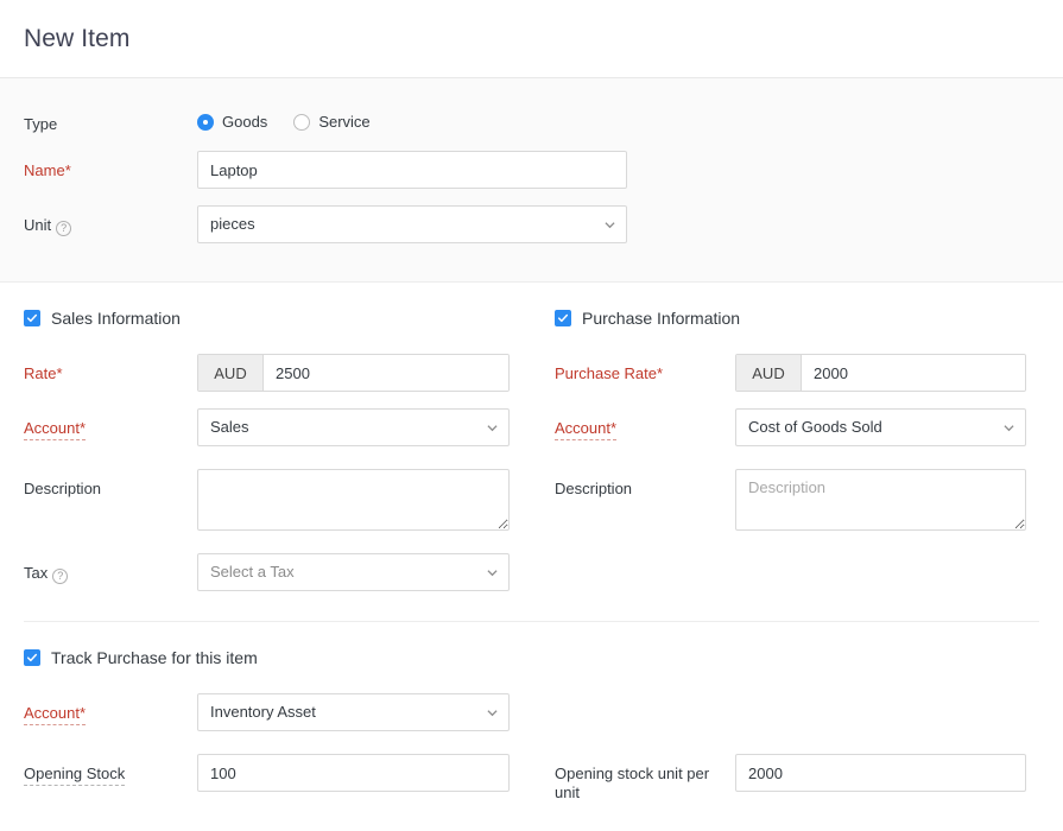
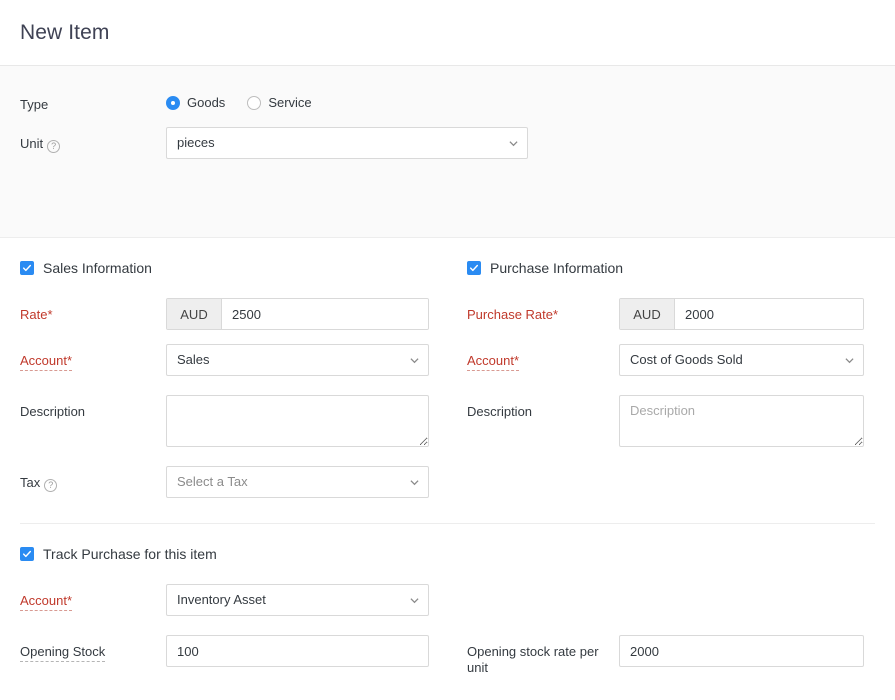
  New Item
  Type
  Goods
  Service
- Name*
- Laptop
  Unit ?
  pieces
  Sales Information
  Rate*
  AUD
  2500
  Account*
  Sales
  Description
  Tax ?
  Select a Tax
  Purchase Information
  Purchase Rate*
  AUD
  2000
  Account*
  Cost of Goods Sold
  Description
  Description
  Track Purchase for this item
  Account*
  Inventory Asset
  Opening Stock
  100
- Opening stock unit per unit
+ Opening stock rate per unit
  2000
